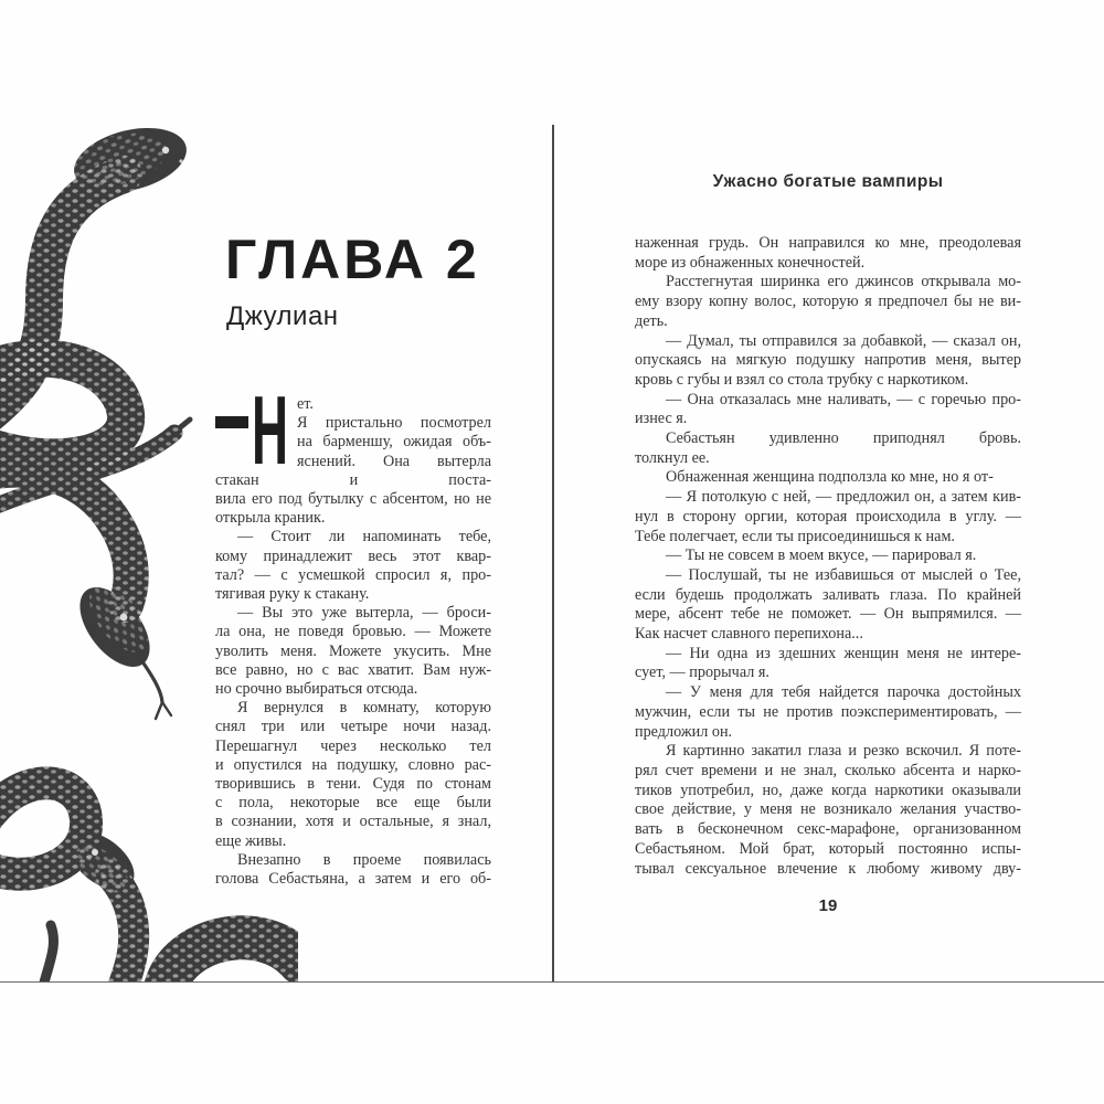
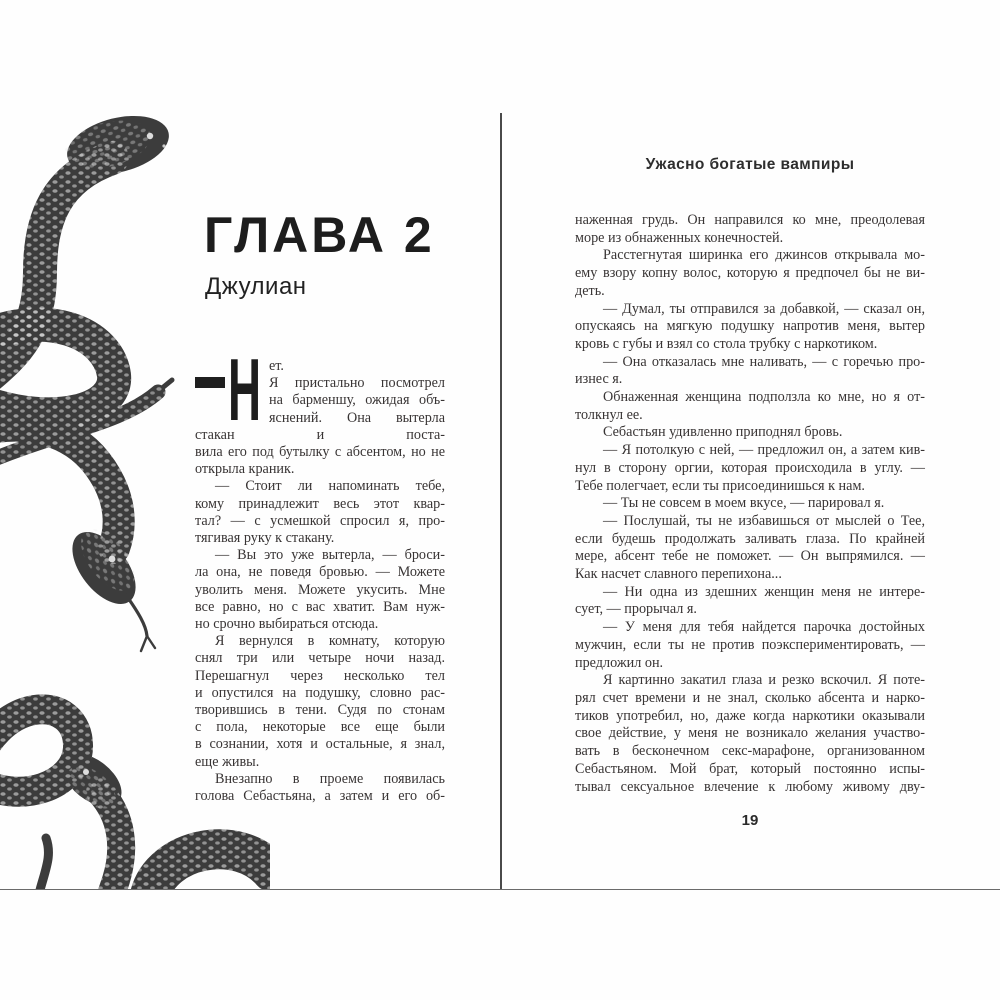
  ГЛАВА 2
  Джулиан
  Н
  ет.
  Я пристально посмотрел
  на барменшу, ожидая объ-
  яснений. Она вытерла стакан и поста-
  вила его под бутылку с абсентом, но не
  открыла краник.
  — Стоит ли напоминать тебе,
  кому принадлежит весь этот квар-
  тал? — с усмешкой спросил я, про-
  тягивая руку к стакану.
  — Вы это уже вытерла, — броси-
  ла она, не поведя бровью. — Можете
  уволить меня. Можете укусить. Мне
  все равно, но с вас хватит. Вам нуж-
  но срочно выбираться отсюда.
  Я вернулся в комнату, которую
  снял три или четыре ночи назад.
  Перешагнул через несколько тел
  и опустился на подушку, словно рас-
  творившись в тени. Судя по стонам
  с пола, некоторые все еще были
  в сознании, хотя и остальные, я знал,
  еще живы.
  Внезапно в проеме появилась
  голова Себастьяна, а затем и его об-
  Ужасно богатые вампиры
  наженная грудь. Он направился ко мне, преодолевая
  море из обнаженных конечностей.
  Расстегнутая ширинка его джинсов открывала мо-
  ему взору копну волос, которую я предпочел бы не ви-
  деть.
  — Думал, ты отправился за добавкой, — сказал он,
  опускаясь на мягкую подушку напротив меня, вытер
  кровь с губы и взял со стола трубку с наркотиком.
  — Она отказалась мне наливать, — с горечью про-
  изнес я.
- Себастьян удивленно приподнял бровь.
+ Обнаженная женщина подползла ко мне, но я от-
  толкнул ее.
- Обнаженная женщина подползла ко мне, но я от-
+ Себастьян удивленно приподнял бровь.
  — Я потолкую с ней, — предложил он, а затем кив-
  нул в сторону оргии, которая происходила в углу. —
  Тебе полегчает, если ты присоединишься к нам.
  — Ты не совсем в моем вкусе, — парировал я.
  — Послушай, ты не избавишься от мыслей о Тее,
  если будешь продолжать заливать глаза. По крайней
  мере, абсент тебе не поможет. — Он выпрямился. —
  Как насчет славного перепихона...
  — Ни одна из здешних женщин меня не интере-
  сует, — прорычал я.
  — У меня для тебя найдется парочка достойных
  мужчин, если ты не против поэкспериментировать, —
  предложил он.
  Я картинно закатил глаза и резко вскочил. Я поте-
  рял счет времени и не знал, сколько абсента и нарко-
  тиков употребил, но, даже когда наркотики оказывали
  свое действие, у меня не возникало желания участво-
  вать в бесконечном секс-марафоне, организованном
  Себастьяном. Мой брат, который постоянно испы-
  тывал сексуальное влечение к любому живому дву-
  19
